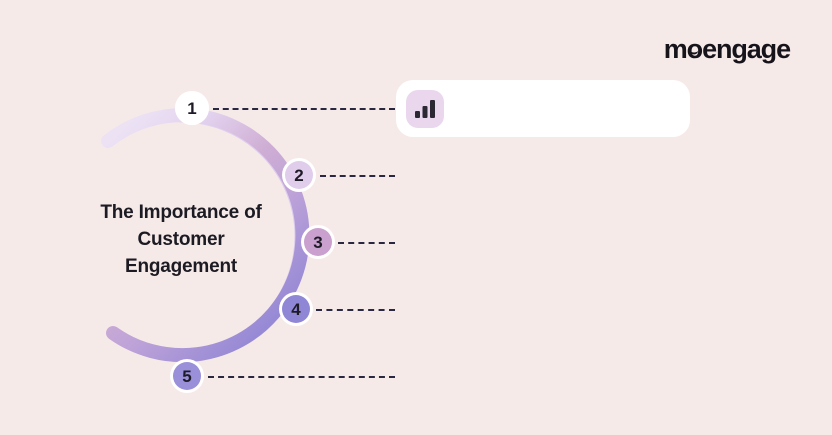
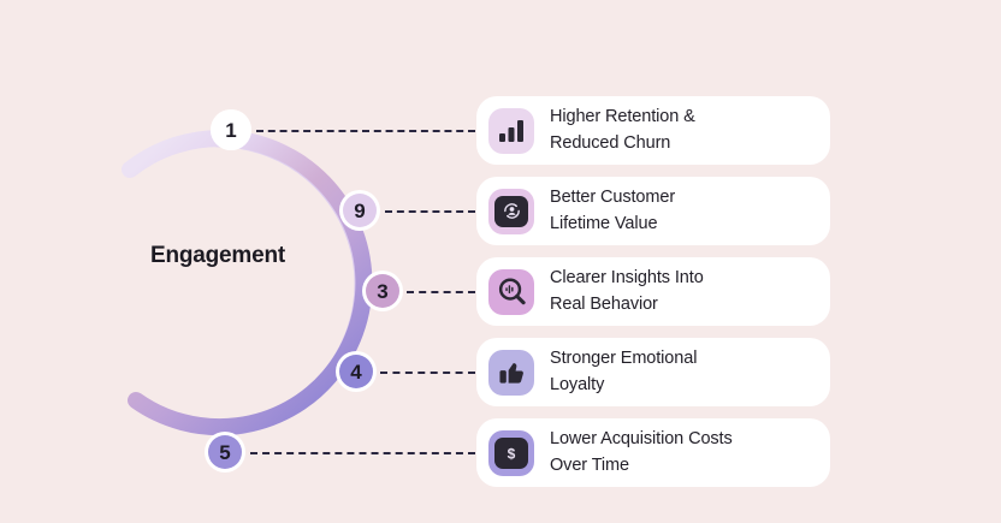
- m
- o
- engage
- The Importance of
- Customer
  Engagement
  1
- 2
+ 9
  3
  4
  5
+ Higher Retention &
+ Reduced Churn
+ Better Customer
+ Lifetime Value
+ Clearer Insights Into
+ Real Behavior
+ Stronger Emotional
+ Loyalty
+ $
+ Lower Acquisition Costs
+ Over Time
